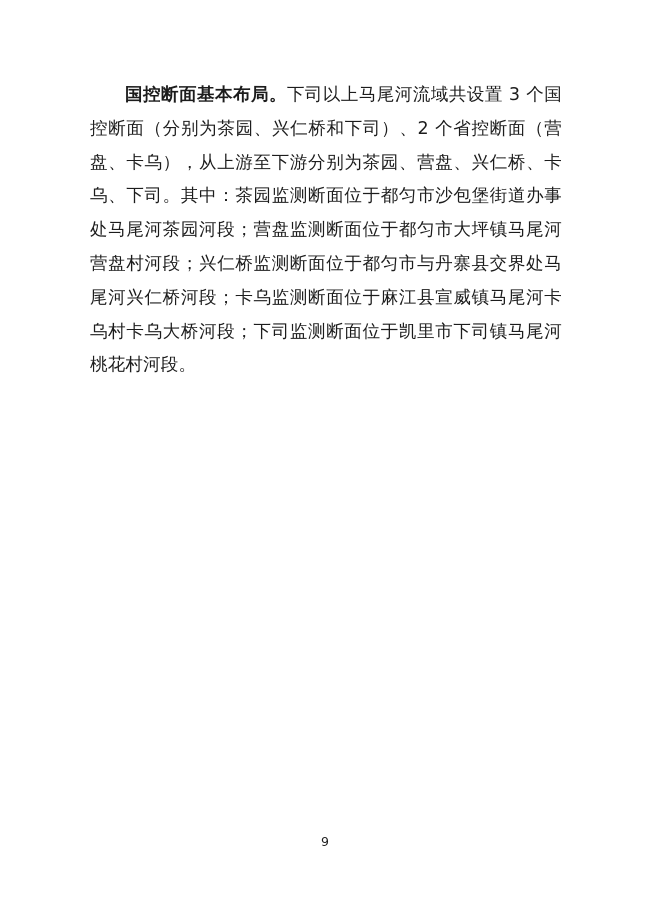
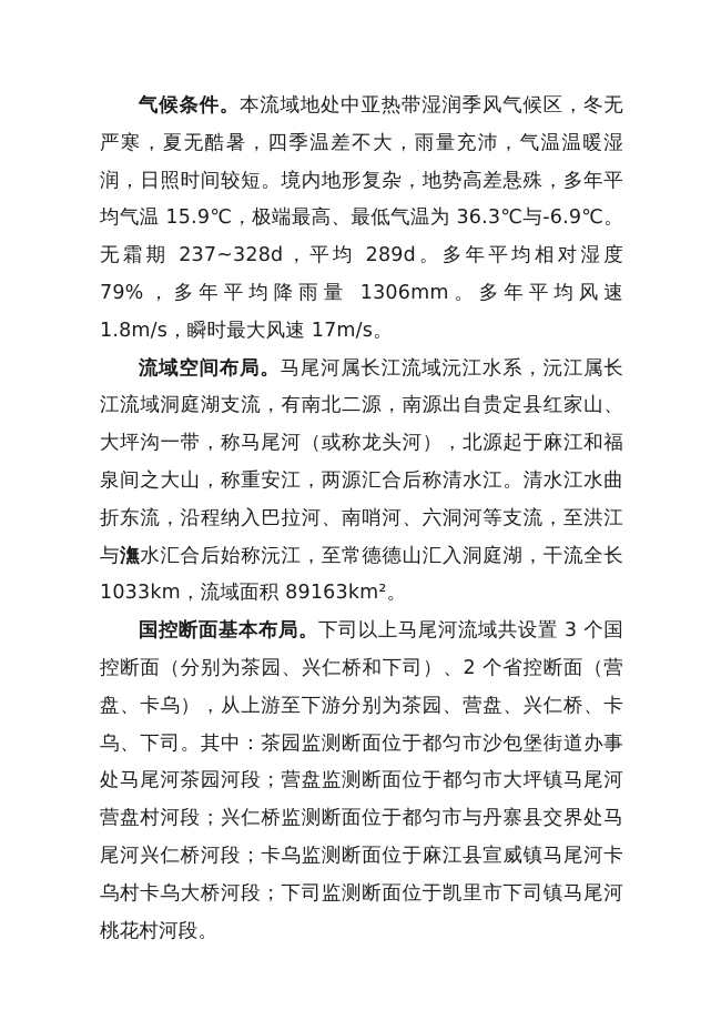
+ 气候条件。本流域地处中亚热带湿润季风气候区，冬无严寒，夏无酷暑，四季温差不大，雨量充沛，气温温暖湿润，日照时间较短。境内地形复杂，地势高差悬殊，多年平均气温 15.9℃，极端最高、最低气温为 36.3℃与-6.9℃。无霜期 237~328d，平均 289d。多年平均相对湿度 79%，多年平均降雨量 1306mm。多年平均风速 1.8m/s，瞬时最大风速 17m/s。
+ 流域空间布局。马尾河属长江流域沅江水系，沅江属长江流域洞庭湖支流，有南北二源，南源出自贵定县红家山、大坪沟一带，称马尾河（或称龙头河），北源起于麻江和福泉间之大山，称重安江，两源汇合后称清水江。清水江水曲折东流，沿程纳入巴拉河、南哨河、六洞河等支流，至洪江与潕水汇合后始称沅江，至常德德山汇入洞庭湖，干流全长 1033km，流域面积 89163km²。
  国控断面基本布局。下司以上马尾河流域共设置 3 个国控断面（分别为茶园、兴仁桥和下司）、2 个省控断面（营盘、卡乌），从上游至下游分别为茶园、营盘、兴仁桥、卡乌、下司。其中：茶园监测断面位于都匀市沙包堡街道办事处马尾河茶园河段；营盘监测断面位于都匀市大坪镇马尾河营盘村河段；兴仁桥监测断面位于都匀市与丹寨县交界处马尾河兴仁桥河段；卡乌监测断面位于麻江县宣威镇马尾河卡乌村卡乌大桥河段；下司监测断面位于凯里市下司镇马尾河桃花村河段。
- 9
